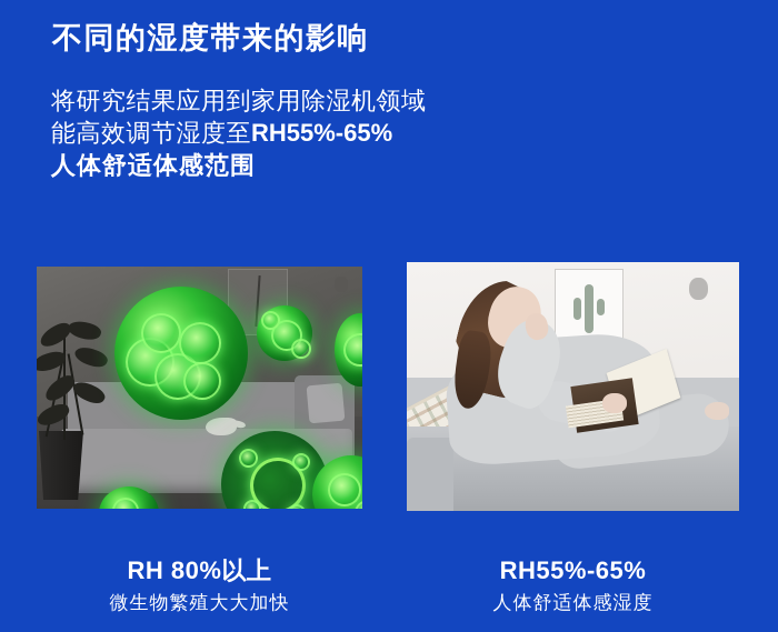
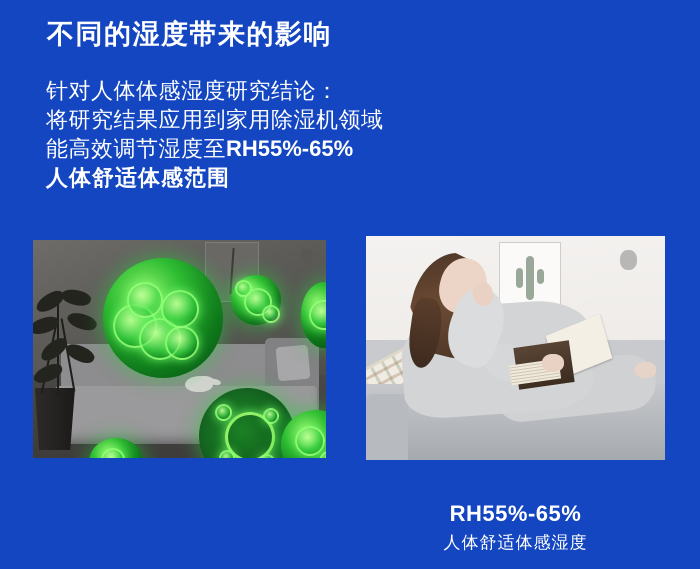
  不同的湿度带来的影响
+ 针对人体体感湿度研究结论：
  将研究结果应用到家用除湿机领域
  能高效调节湿度至RH55%-65%
  人体舒适体感范围
- RH 80%以上
- 微生物繁殖大大加快
  RH55%-65%
  人体舒适体感湿度
